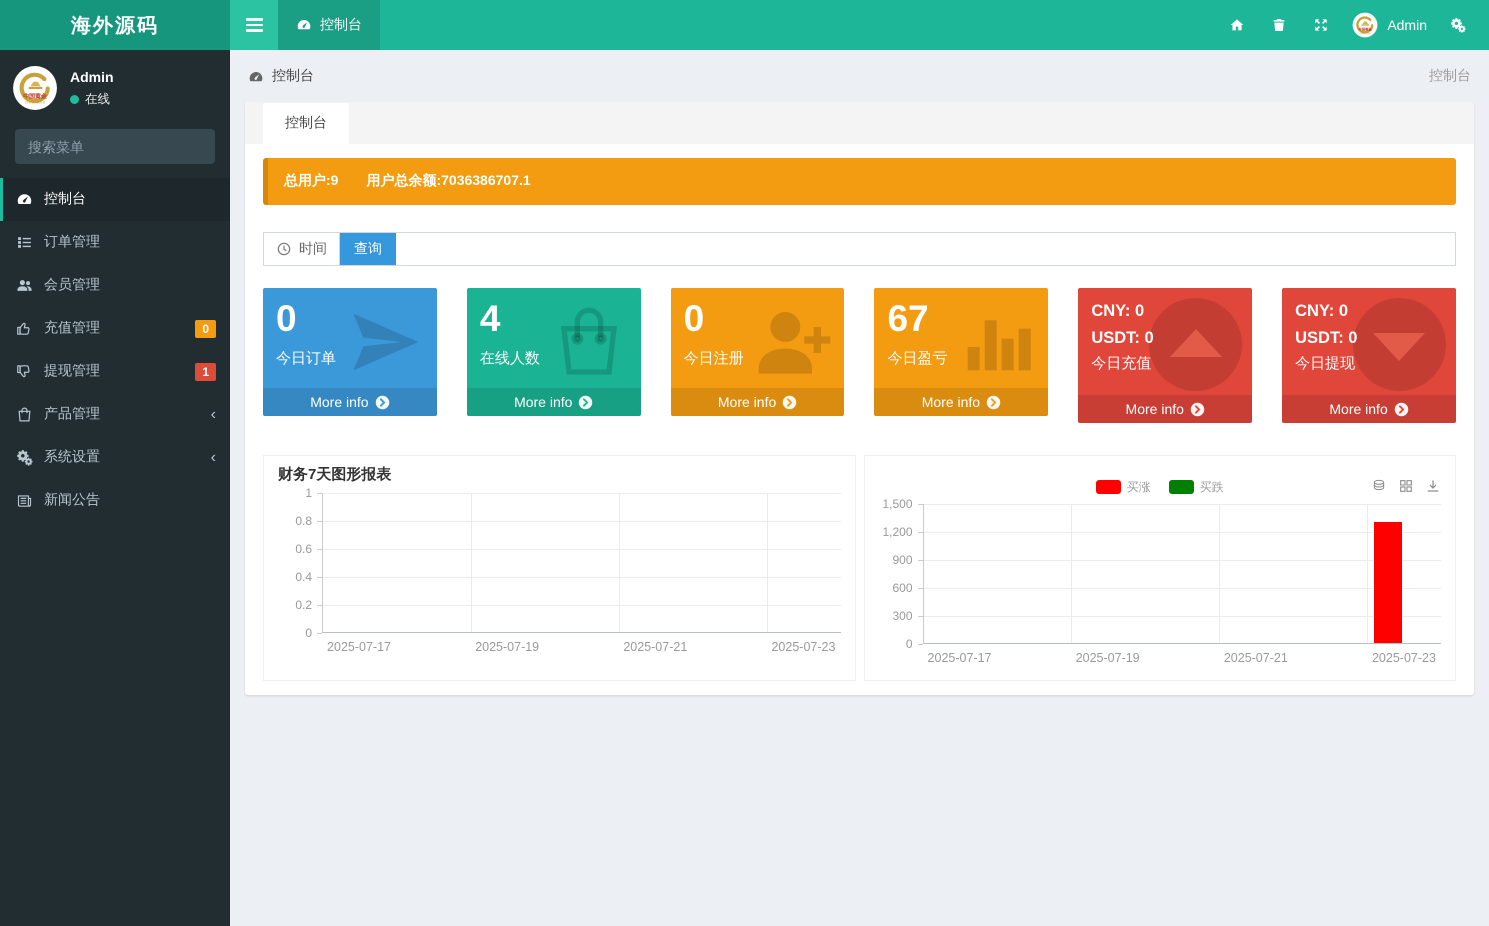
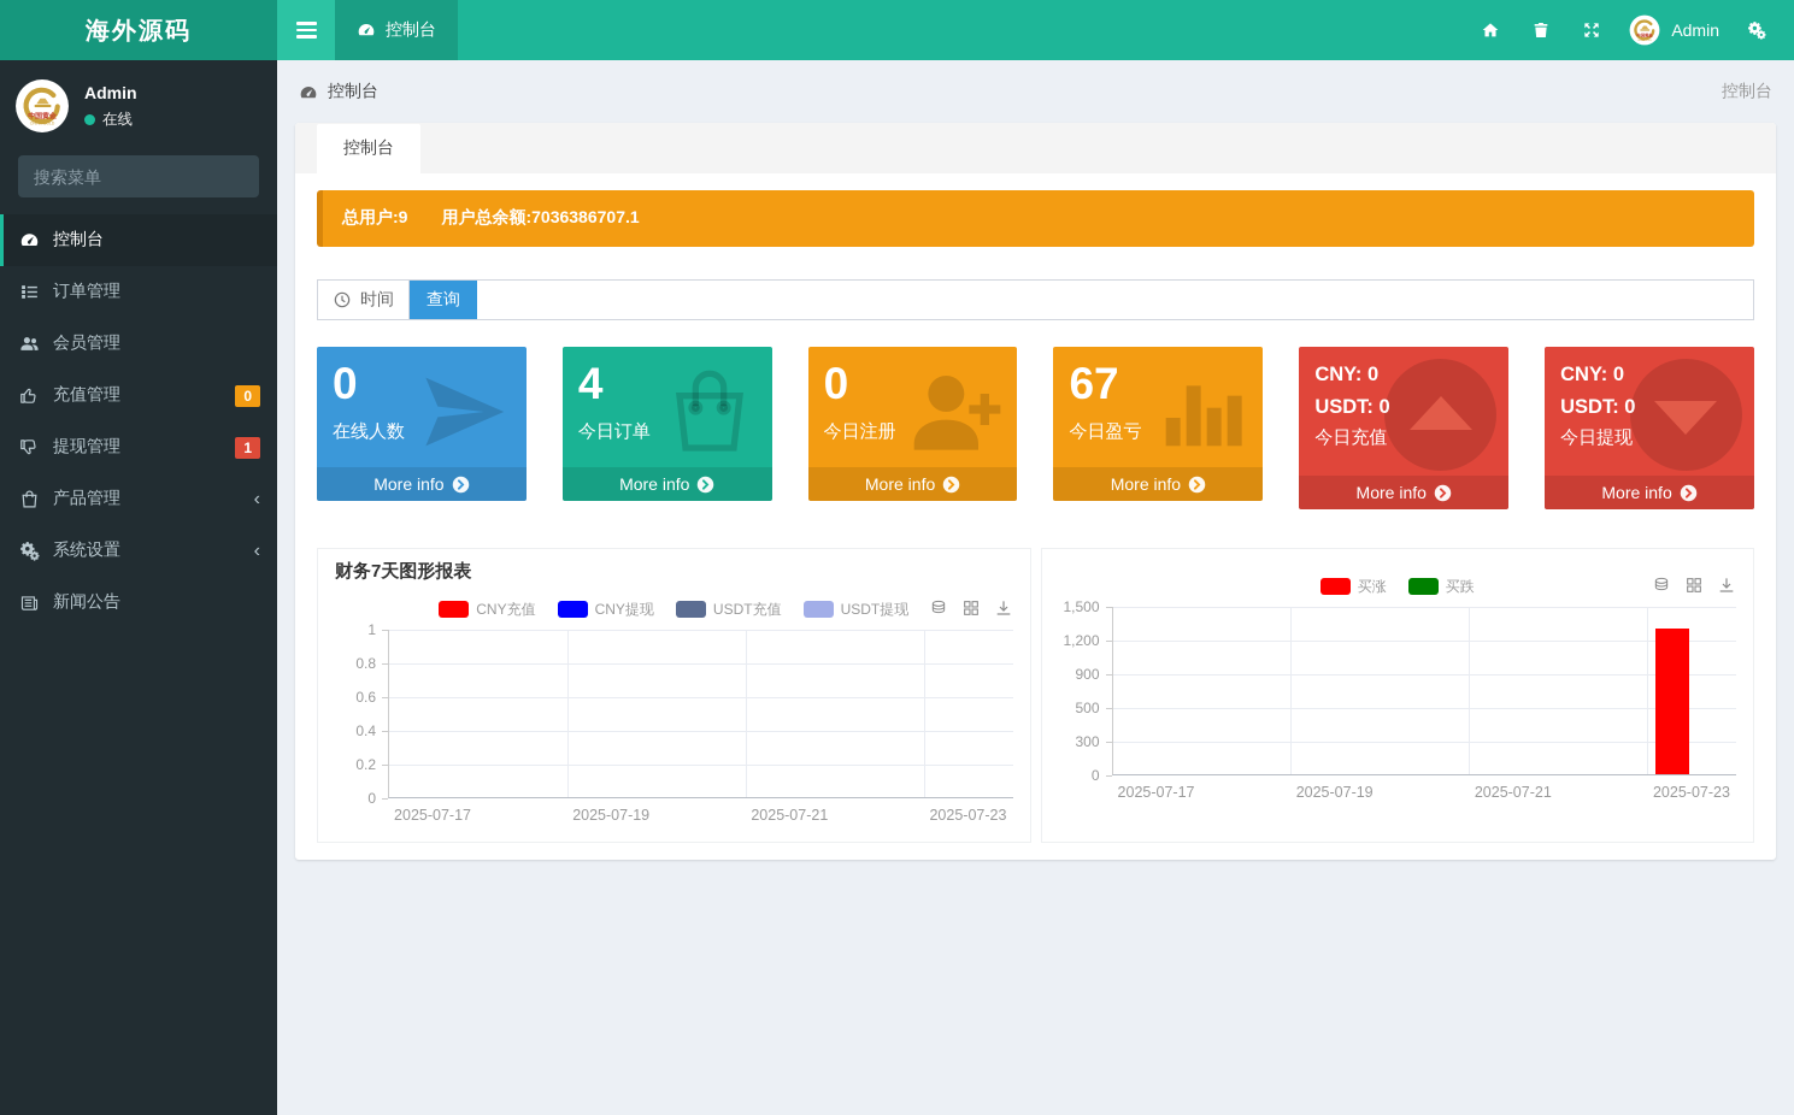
  海外源码
  控制台
  Admin
  Admin
  在线
  搜索菜单
  控制台
  订单管理
  会员管理
  充值管理
  0
  提现管理
  1
  产品管理
  ‹
  系统设置
  ‹
  新闻公告
  控制台
  控制台
  控制台
  总用户:9
  用户总余额:7036386707.1
  时间
  查询
  0
- 今日订单
+ 在线人数
  More info
  4
- 在线人数
+ 今日订单
  More info
  0
  今日注册
  More info
  67
  今日盈亏
  More info
  CNY: 0
  USDT: 0
  今日充值
  More info
  CNY: 0
  USDT: 0
  今日提现
  More info
  财务7天图形报表
+ CNY充值
+ CNY提现
+ USDT充值
+ USDT提现
  0
  0.2
  0.4
  0.6
  0.8
  1
  2025-07-17
  2025-07-19
  2025-07-21
  2025-07-23
  买涨
  买跌
  0
  300
- 600
+ 500
  900
  1,200
  1,500
  2025-07-17
  2025-07-19
  2025-07-21
  2025-07-23
